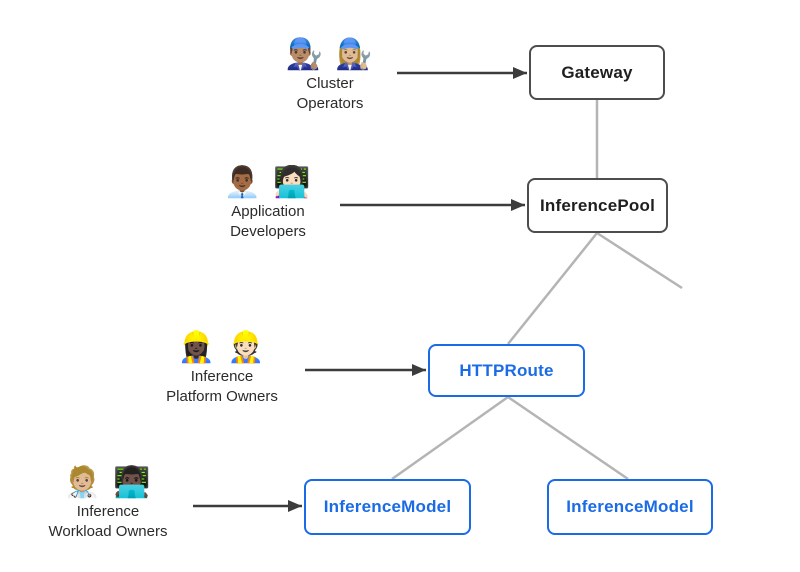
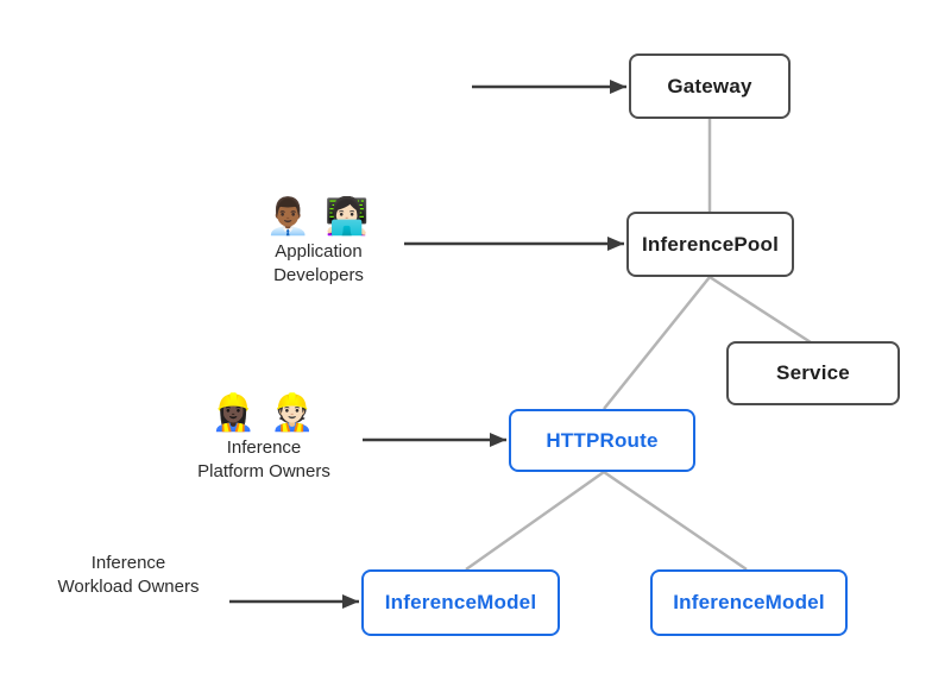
- 👨🏽‍🔧 👩🏼‍🔧
- Cluster
- Operators
  👨🏾‍💼 👩🏻‍💻
  Application
  Developers
  👷🏿‍♀️ 👷🏻
  Inference
  Platform Owners
- 🧑🏼‍⚕️ 👨🏿‍💻
  Inference
  Workload Owners
  Gateway
  InferencePool
+ Service
  HTTPRoute
  InferenceModel
  InferenceModel
